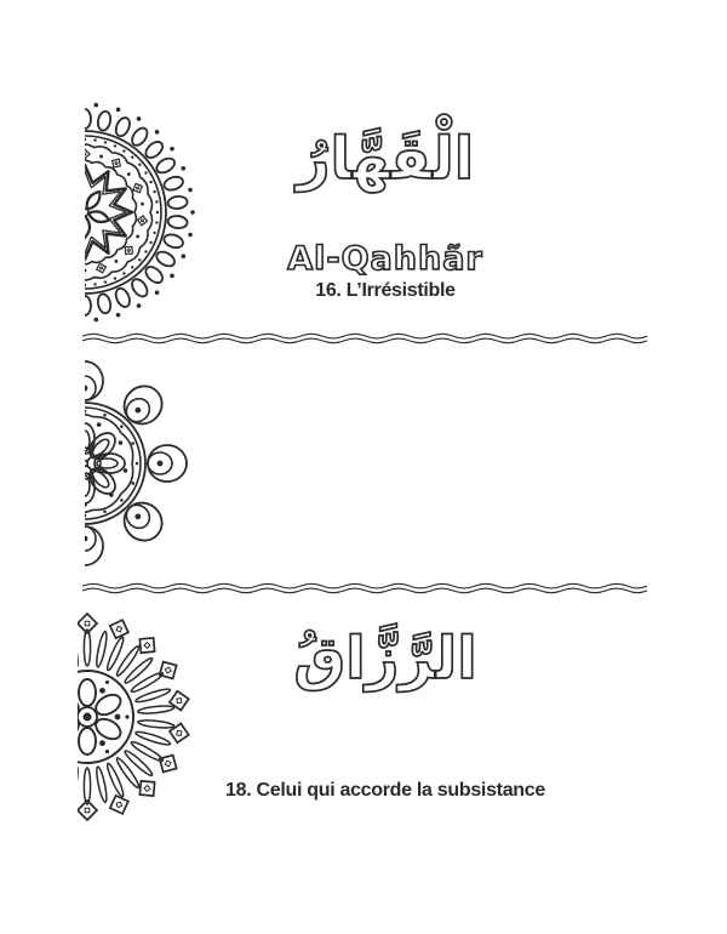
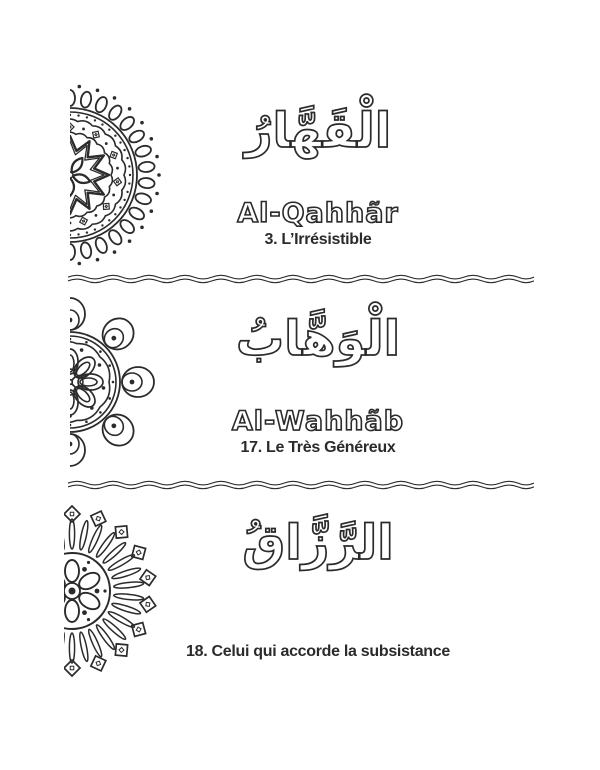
  الْقَهَّارُ
  Al-Qahhãr
- 16. L’Irrésistible
+ 3. L’Irrésistible
+ الْوَهَّابُ
+ Al-Wahhãb
+ 17. Le Très Généreux
  الرَّزَّاقُ
  18. Celui qui accorde la subsistance
